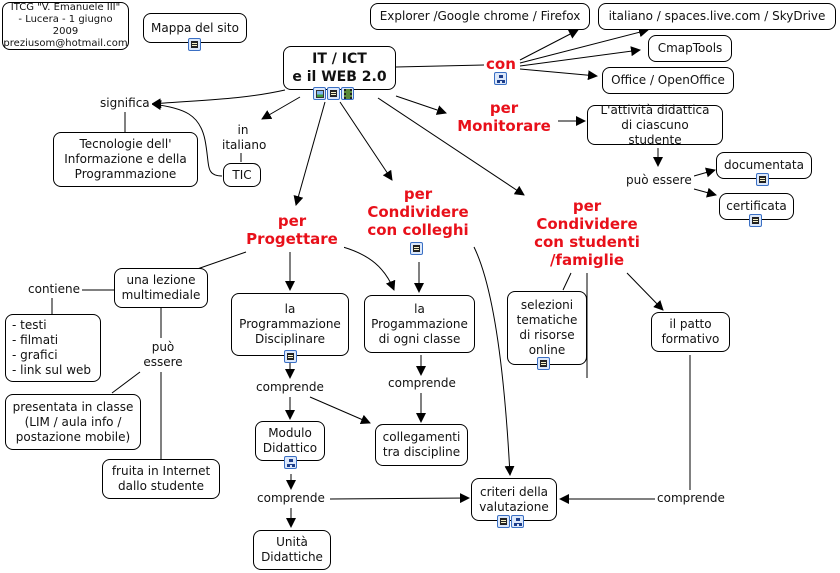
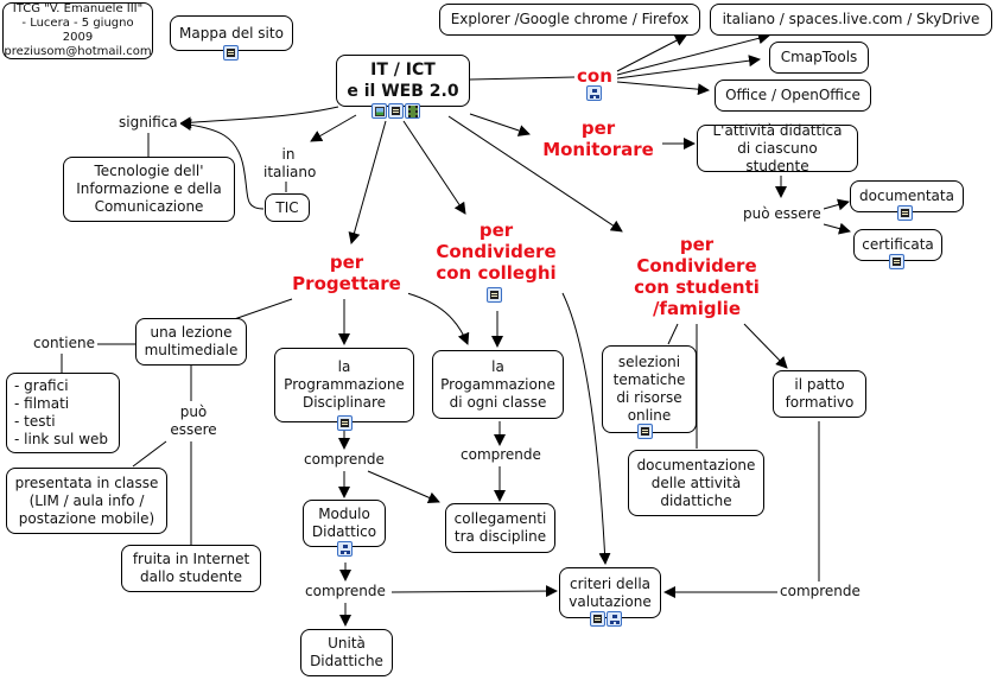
  ITCG "V. Emanuele III"
- - Lucera - 1 giugno 2009
+ - Lucera - 5 giugno 2009
  preziusom@hotmail.com
  Mappa del sito
  IT / ICT
  e il WEB 2.0
  con
  Explorer /Google chrome / Firefox
  italiano / spaces.live.com / SkyDrive
  CmapTools
  Office / OpenOffice
  per Monitorare
  L'attività didattica di ciascuno studente
  può essere
  documentata
  certificata
  significa
- Tecnologie dell' Informazione e della Programmazione
+ Tecnologie dell' Informazione e della Comunicazione
  in italiano
  TIC
  per Progettare
  per Condividere con colleghi
  per Condividere con studenti /famiglie
  una lezione multimediale
  contiene
- - testi
+ - grafici
  - filmati
- - grafici
+ - testi
  - link sul web
  può essere
  presentata in classe (LIM / aula info / postazione mobile)
  fruita in Internet dallo studente
  la Programmazione Disciplinare
  comprende
  la Progammazione di ogni classe
  comprende
  Modulo Didattico
  collegamenti tra discipline
  comprende
  Unità Didattiche
  criteri della valutazione
  selezioni tematiche di risorse online
+ documentazione delle attività didattiche
  il patto formativo
  comprende
